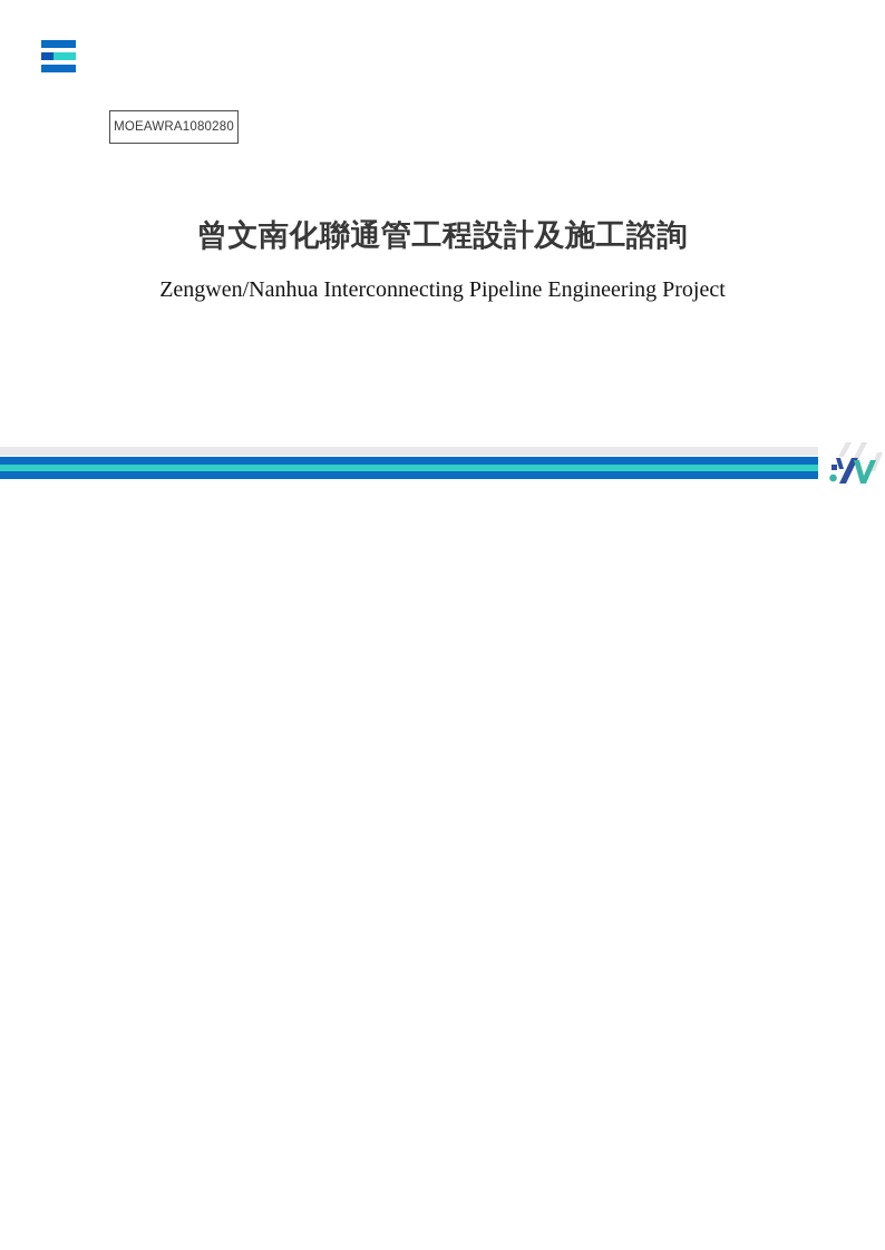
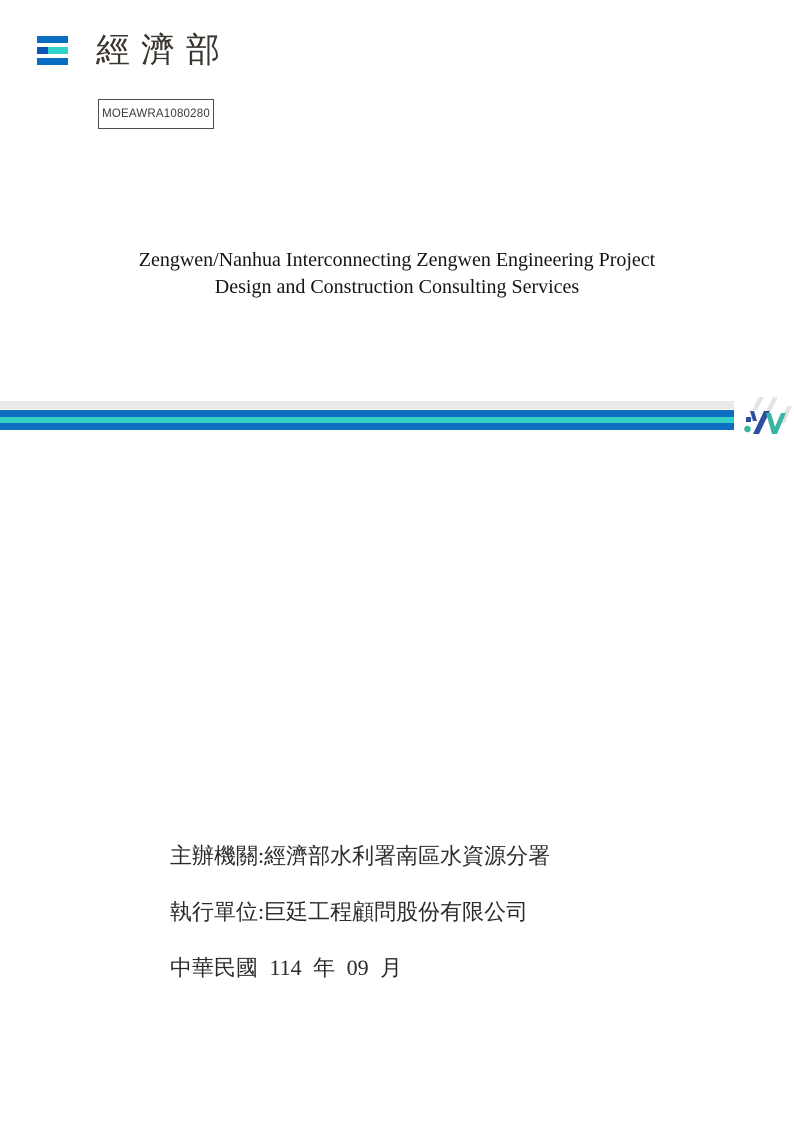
+ 經濟部
  MOEAWRA1080280
- 曾文南化聯通管工程設計及施工諮詢
- Zengwen/Nanhua Interconnecting Pipeline Engineering Project
+ Zengwen/Nanhua Interconnecting Zengwen Engineering Project
+ Design and Construction Consulting Services
+ 主辦機關:經濟部水利署南區水資源分署
+ 執行單位:巨廷工程顧問股份有限公司
+ 中華民國 114 年 09 月
